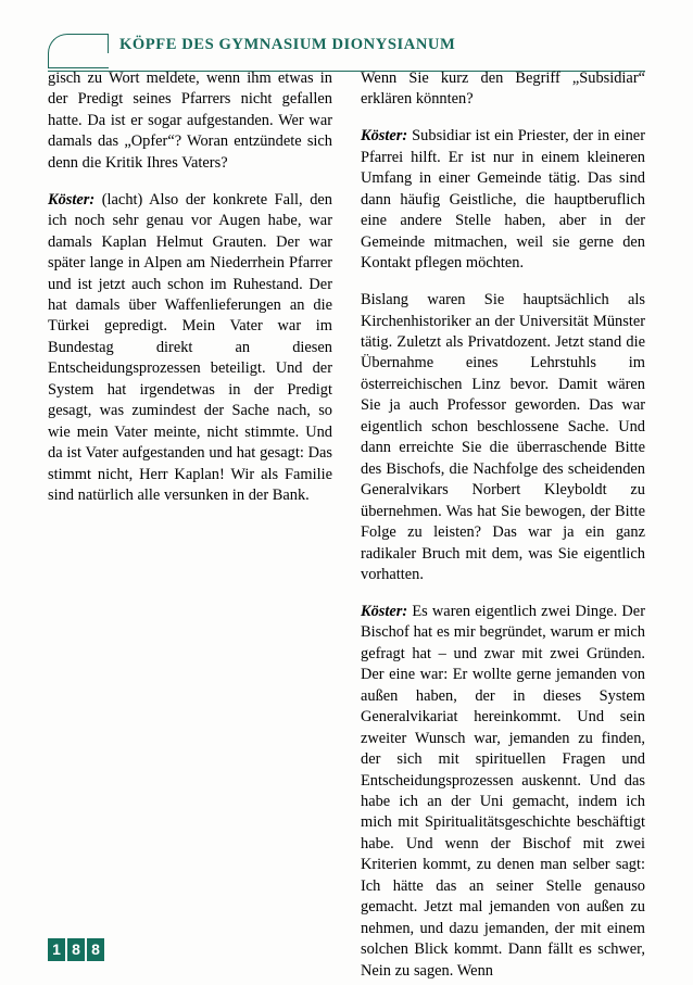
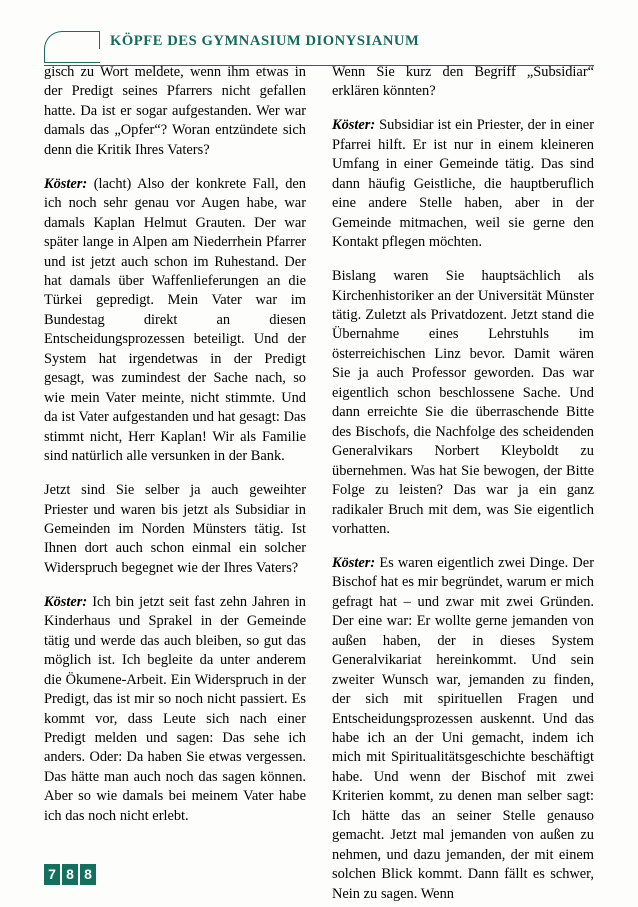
  KÖPFE DES GYMNASIUM DIONYSIANUM
  gisch zu Wort meldete, wenn ihm etwas in der Predigt seines Pfarrers nicht gefallen hatte. Da ist er sogar aufgestanden. Wer war damals das „Opfer“? Woran entzündete sich denn die Kritik Ihres Vaters?
  Köster: (lacht) Also der konkrete Fall, den ich noch sehr genau vor Augen habe, war damals Kaplan Helmut Grauten. Der war später lange in Alpen am Niederrhein Pfarrer und ist jetzt auch schon im Ruhestand. Der hat damals über Waffenlieferungen an die Türkei gepredigt. Mein Vater war im Bundestag direkt an diesen Entscheidungsprozessen beteiligt. Und der System hat irgendetwas in der Predigt gesagt, was zumindest der Sache nach, so wie mein Vater meinte, nicht stimmte. Und da ist Vater aufgestanden und hat gesagt: Das stimmt nicht, Herr Kaplan! Wir als Familie sind natürlich alle versunken in der Bank.
+ Jetzt sind Sie selber ja auch geweihter Priester und waren bis jetzt als Subsidiar in Gemeinden im Norden Münsters tätig. Ist Ihnen dort auch schon einmal ein solcher Widerspruch begegnet wie der Ihres Vaters?
+ Köster: Ich bin jetzt seit fast zehn Jahren in Kinderhaus und Sprakel in der Gemeinde tätig und werde das auch bleiben, so gut das möglich ist. Ich begleite da unter anderem die Ökumene-Arbeit. Ein Widerspruch in der Predigt, das ist mir so noch nicht passiert. Es kommt vor, dass Leute sich nach einer Predigt melden und sagen: Das sehe ich anders. Oder: Da haben Sie etwas vergessen. Das hätte man auch noch das sagen können. Aber so wie damals bei meinem Vater habe ich das noch nicht erlebt.
  Wenn Sie kurz den Begriff „Subsidiar“ erklären könnten?
  Köster: Subsidiar ist ein Priester, der in einer Pfarrei hilft. Er ist nur in einem kleineren Umfang in einer Gemeinde tätig. Das sind dann häufig Geistliche, die hauptberuflich eine andere Stelle haben, aber in der Gemeinde mitmachen, weil sie gerne den Kontakt pflegen möchten.
  Bislang waren Sie hauptsächlich als Kirchenhistoriker an der Universität Münster tätig. Zuletzt als Privatdozent. Jetzt stand die Übernahme eines Lehrstuhls im österreichischen Linz bevor. Damit wären Sie ja auch Professor geworden. Das war eigentlich schon beschlossene Sache. Und dann erreichte Sie die überraschende Bitte des Bischofs, die Nachfolge des scheidenden Generalvikars Norbert Kleyboldt zu übernehmen. Was hat Sie bewogen, der Bitte Folge zu leisten? Das war ja ein ganz radikaler Bruch mit dem, was Sie eigentlich vorhatten.
  Köster: Es waren eigentlich zwei Dinge. Der Bischof hat es mir begründet, warum er mich gefragt hat – und zwar mit zwei Gründen. Der eine war: Er wollte gerne jemanden von außen haben, der in dieses System Generalvikariat hereinkommt. Und sein zweiter Wunsch war, jemanden zu finden, der sich mit spirituellen Fragen und Entscheidungsprozessen auskennt. Und das habe ich an der Uni gemacht, indem ich mich mit Spiritualitätsgeschichte beschäftigt habe. Und wenn der Bischof mit zwei Kriterien kommt, zu denen man selber sagt: Ich hätte das an seiner Stelle genauso gemacht. Jetzt mal jemanden von außen zu nehmen, und dazu jemanden, der mit einem solchen Blick kommt. Dann fällt es schwer, Nein zu sagen. Wenn
- 1
+ 7
  8
  8
